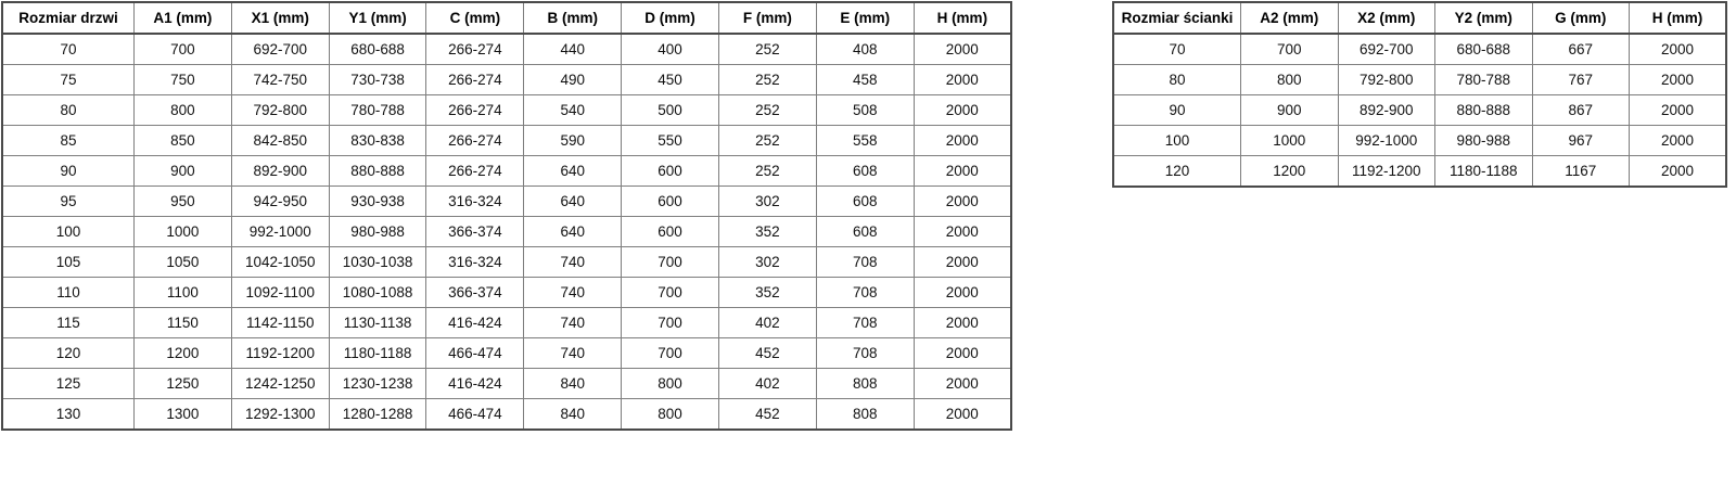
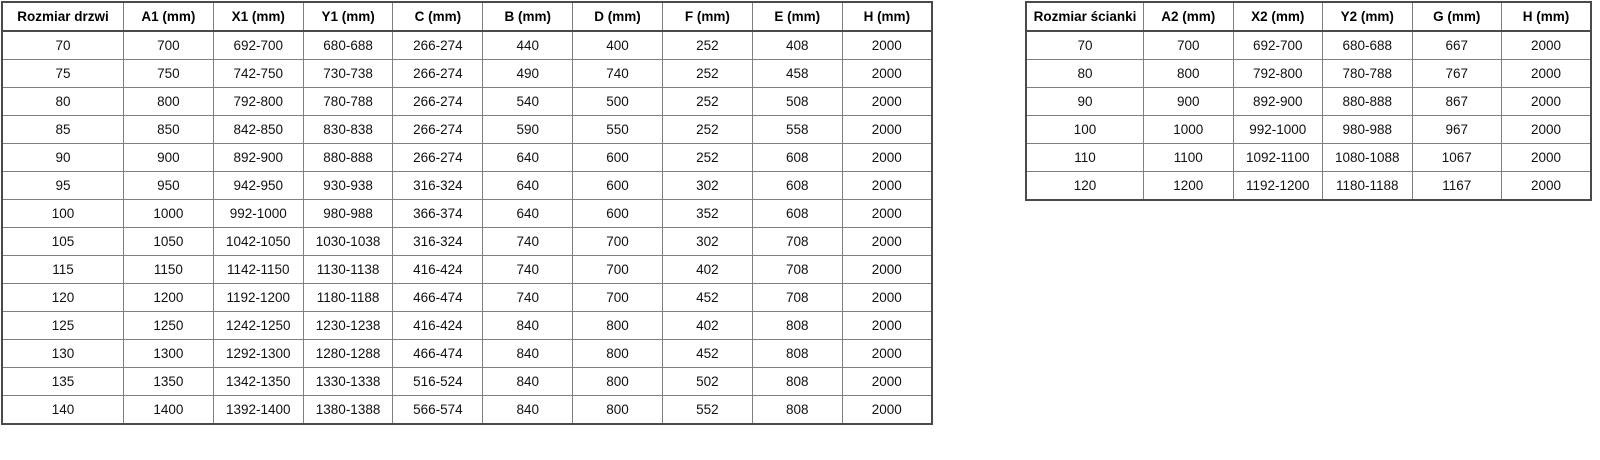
  Rozmiar drzwi	A1 (mm)	X1 (mm)	Y1 (mm)	C (mm)	B (mm)	D (mm)	F (mm)	E (mm)	H (mm)
  70	700	692-700	680-688	266-274	440	400	252	408	2000
- 75	750	742-750	730-738	266-274	490	450	252	458	2000
+ 75	750	742-750	730-738	266-274	490	740	252	458	2000
  80	800	792-800	780-788	266-274	540	500	252	508	2000
  85	850	842-850	830-838	266-274	590	550	252	558	2000
  90	900	892-900	880-888	266-274	640	600	252	608	2000
  95	950	942-950	930-938	316-324	640	600	302	608	2000
  100	1000	992-1000	980-988	366-374	640	600	352	608	2000
  105	1050	1042-1050	1030-1038	316-324	740	700	302	708	2000
- 110	1100	1092-1100	1080-1088	366-374	740	700	352	708	2000
  115	1150	1142-1150	1130-1138	416-424	740	700	402	708	2000
  120	1200	1192-1200	1180-1188	466-474	740	700	452	708	2000
  125	1250	1242-1250	1230-1238	416-424	840	800	402	808	2000
  130	1300	1292-1300	1280-1288	466-474	840	800	452	808	2000
+ 135	1350	1342-1350	1330-1338	516-524	840	800	502	808	2000
+ 140	1400	1392-1400	1380-1388	566-574	840	800	552	808	2000
  Rozmiar ścianki	A2 (mm)	X2 (mm)	Y2 (mm)	G (mm)	H (mm)
  70	700	692-700	680-688	667	2000
  80	800	792-800	780-788	767	2000
  90	900	892-900	880-888	867	2000
  100	1000	992-1000	980-988	967	2000
+ 110	1100	1092-1100	1080-1088	1067	2000
  120	1200	1192-1200	1180-1188	1167	2000
